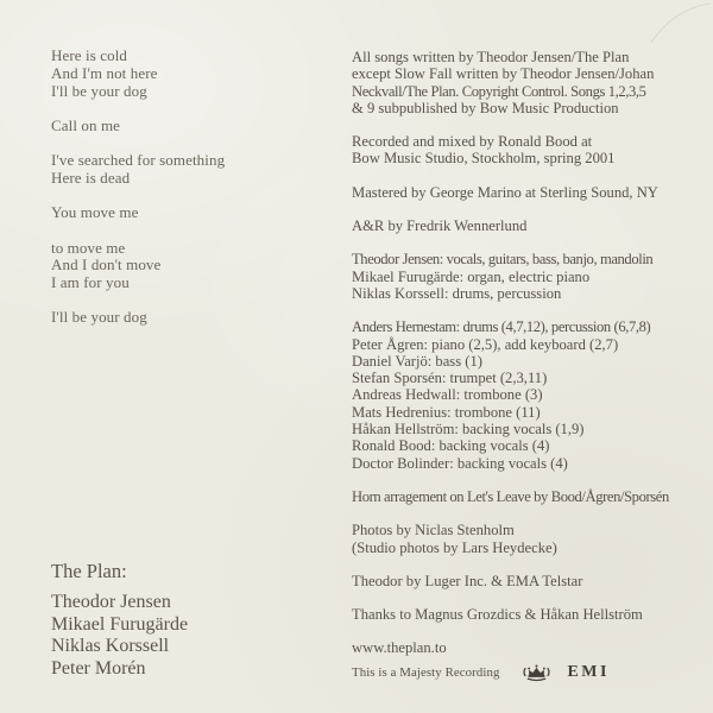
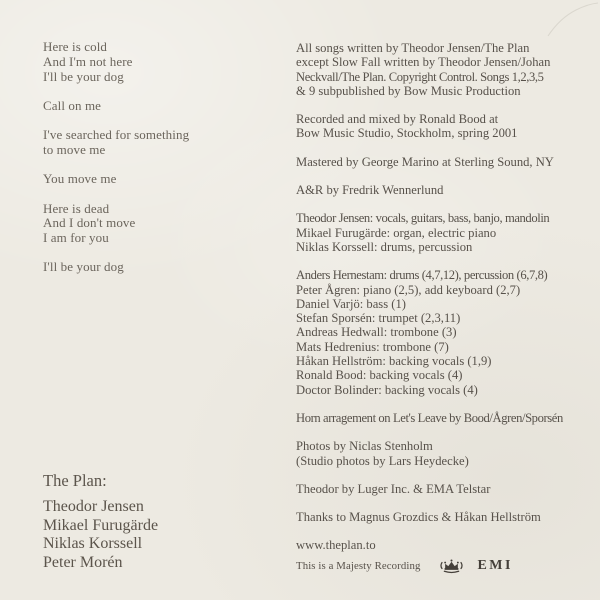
  Here is cold
  And I'm not here
  I'll be your dog
  Call on me
  I've searched for something
- Here is dead
+ to move me
  You move me
- to move me
+ Here is dead
  And I don't move
  I am for you
  I'll be your dog
  The Plan:
  Theodor Jensen
  Mikael Furugärde
  Niklas Korssell
  Peter Morén
  All songs written by Theodor Jensen/The Plan
  except Slow Fall written by Theodor Jensen/Johan
  Neckvall/The Plan. Copyright Control. Songs 1,2,3,5
  & 9 subpublished by Bow Music Production
  Recorded and mixed by Ronald Bood at
  Bow Music Studio, Stockholm, spring 2001
  Mastered by George Marino at Sterling Sound, NY
  A&R by Fredrik Wennerlund
  Theodor Jensen: vocals, guitars, bass, banjo, mandolin
  Mikael Furugärde: organ, electric piano
  Niklas Korssell: drums, percussion
  Anders Hernestam: drums (4,7,12), percussion (6,7,8)
  Peter Ågren: piano (2,5), add keyboard (2,7)
  Daniel Varjö: bass (1)
  Stefan Sporsén: trumpet (2,3,11)
  Andreas Hedwall: trombone (3)
- Mats Hedrenius: trombone (11)
+ Mats Hedrenius: trombone (7)
  Håkan Hellström: backing vocals (1,9)
  Ronald Bood: backing vocals (4)
  Doctor Bolinder: backing vocals (4)
  Horn arragement on Let's Leave by Bood/Ågren/Sporsén
  Photos by Niclas Stenholm
  (Studio photos by Lars Heydecke)
  Theodor by Luger Inc. & EMA Telstar
  Thanks to Magnus Grozdics & Håkan Hellström
  www.theplan.to
  This is a Majesty Recording
  EMI
